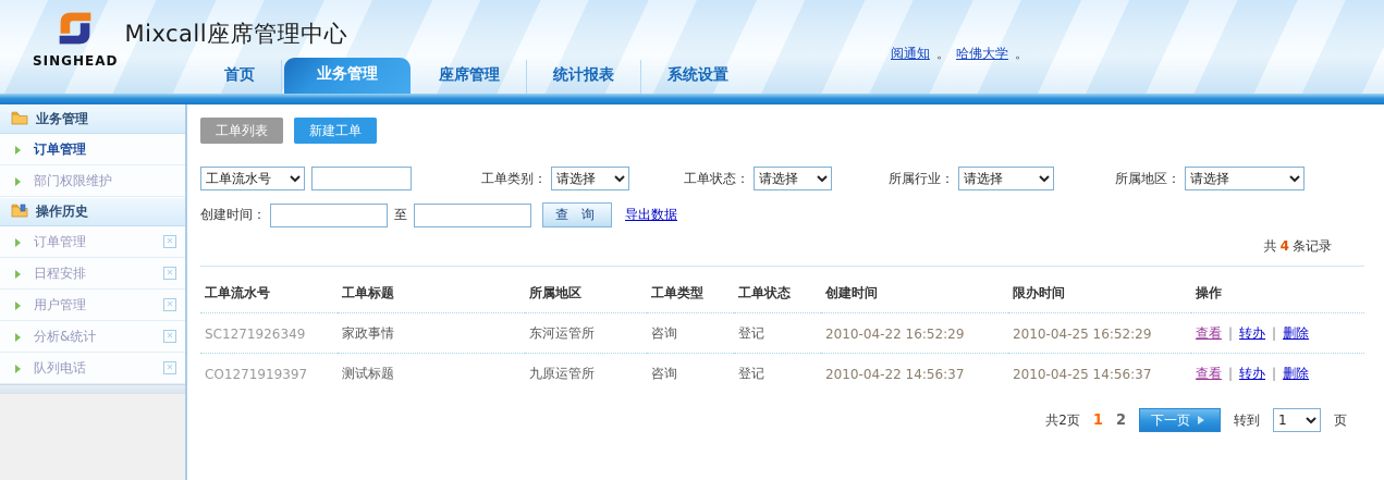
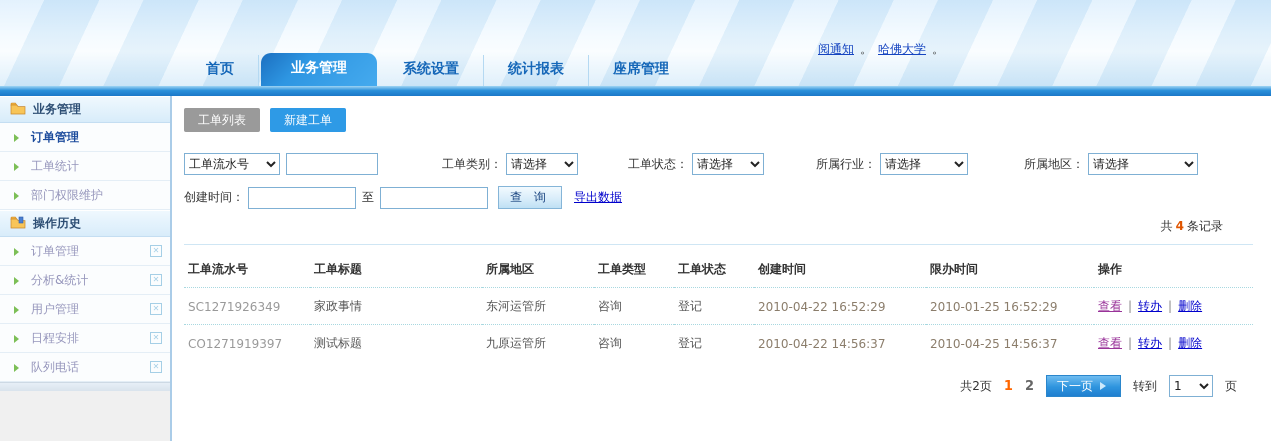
- SINGHEAD
- Mixcall座席管理中心
  阅通知
  。
  哈佛大学
  。
  首页
  业务管理
- 座席管理
+ 系统设置
  统计报表
- 系统设置
+ 座席管理
  业务管理
  订单管理
+ 工单统计
  部门权限维护
  操作历史
  订单管理
  ✕
- 日程安排
+ 分析&统计
  ✕
  用户管理
  ✕
- 分析&统计
+ 日程安排
  ✕
  队列电话
  ✕
  工单列表
  新建工单
  工单流水号
  工单类别：
  请选择
  工单状态：
  请选择
  所属行业：
  请选择
  所属地区：
  请选择
  创建时间：
  至
  查 询
  导出数据
  共 4 条记录
  工单流水号	工单标题	所属地区	工单类型	工单状态	创建时间	限办时间	操作
- SC1271926349	家政事情	东河运管所	咨询	登记	2010-04-22 16:52:29	2010-04-25 16:52:29	查看 | 转办 | 删除
+ SC1271926349	家政事情	东河运管所	咨询	登记	2010-04-22 16:52:29	2010-01-25 16:52:29	查看 | 转办 | 删除
  CO1271919397	测试标题	九原运管所	咨询	登记	2010-04-22 14:56:37	2010-04-25 14:56:37	查看 | 转办 | 删除
  共2页
  1
  2
  下一页
  转到
  1
  页
